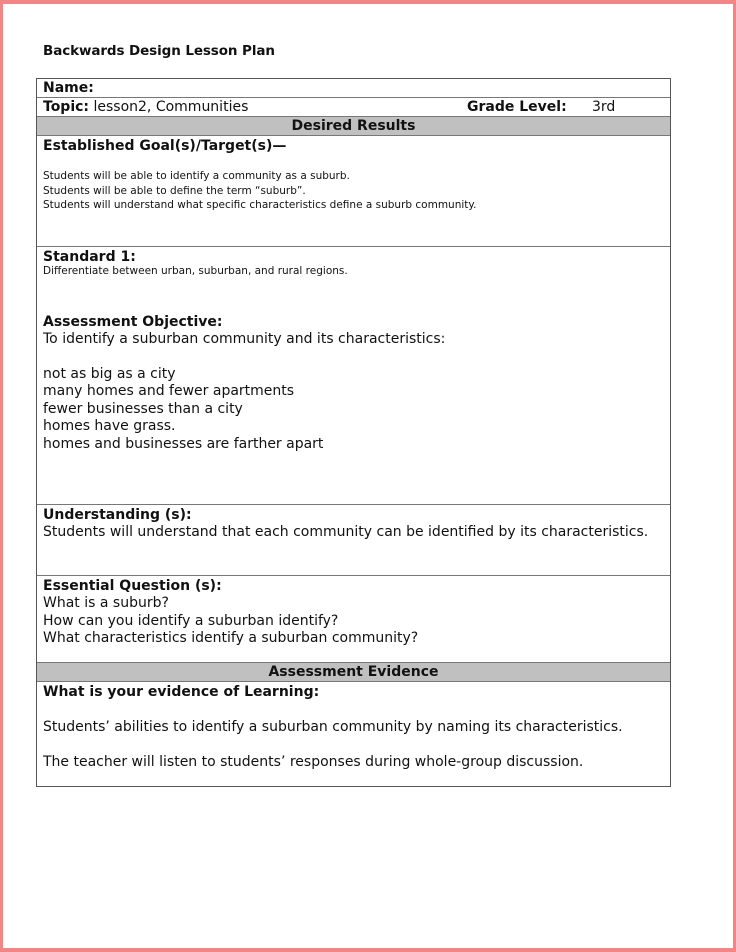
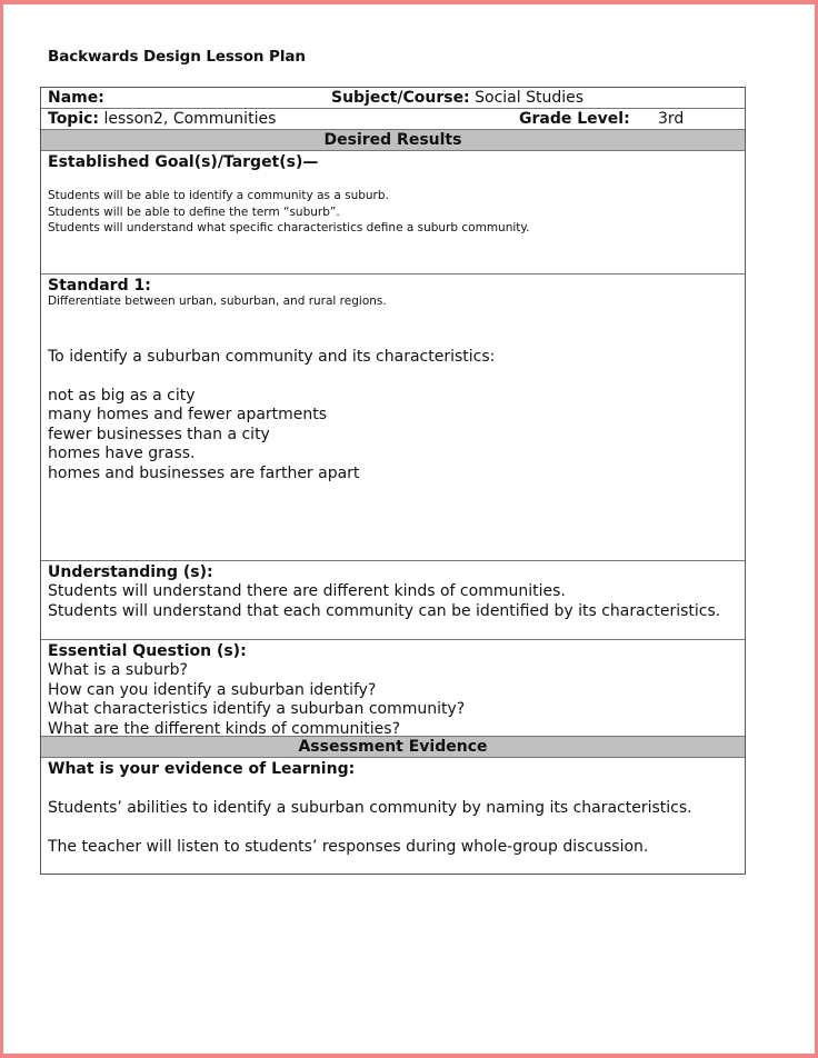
  Backwards Design Lesson Plan
  Name:
+ Subject/Course: Social Studies
  Topic: lesson2, Communities
  Grade Level:
  3rd
  Desired Results
  Established Goal(s)/Target(s)—
  Students will be able to identify a community as a suburb.
  Students will be able to define the term “suburb”.
  Students will understand what specific characteristics define a suburb community.
  Standard 1:
  Differentiate between urban, suburban, and rural regions.
- Assessment Objective:
  To identify a suburban community and its characteristics:
  not as big as a city
  many homes and fewer apartments
  fewer businesses than a city
  homes have grass.
  homes and businesses are farther apart
  Understanding (s):
+ Students will understand there are different kinds of communities.
  Students will understand that each community can be identified by its characteristics.
  Essential Question (s):
  What is a suburb?
  How can you identify a suburban identify?
  What characteristics identify a suburban community?
+ What are the different kinds of communities?
  Assessment Evidence
  What is your evidence of Learning:
  Students’ abilities to identify a suburban community by naming its characteristics.
  The teacher will listen to students’ responses during whole-group discussion.
